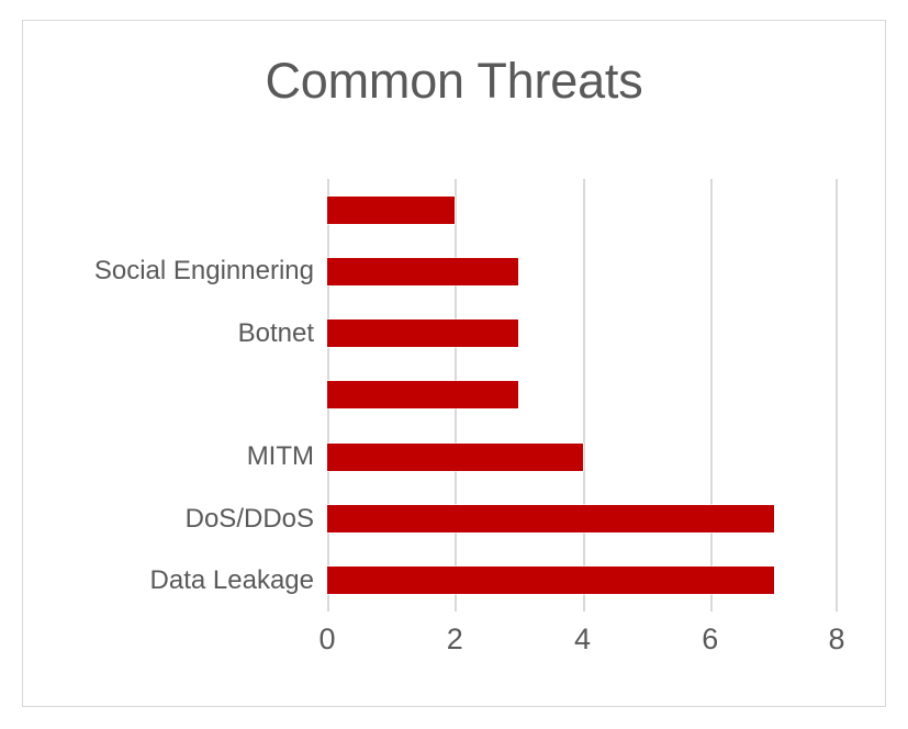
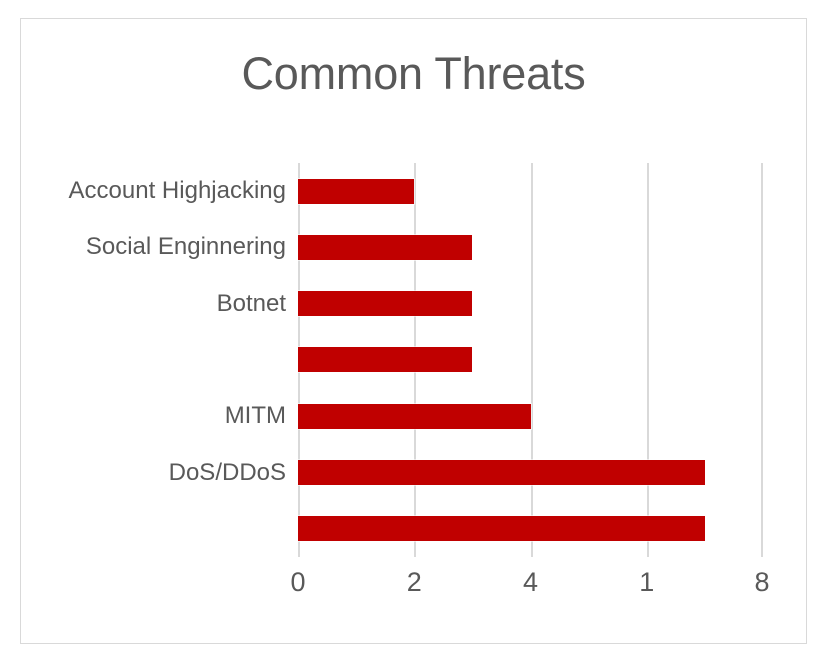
  Common Threats
+ Account Highjacking
  Social Enginnering
  Botnet
  MITM
  DoS/DDoS
- Data Leakage
  0
  2
  4
- 6
+ 1
  8
